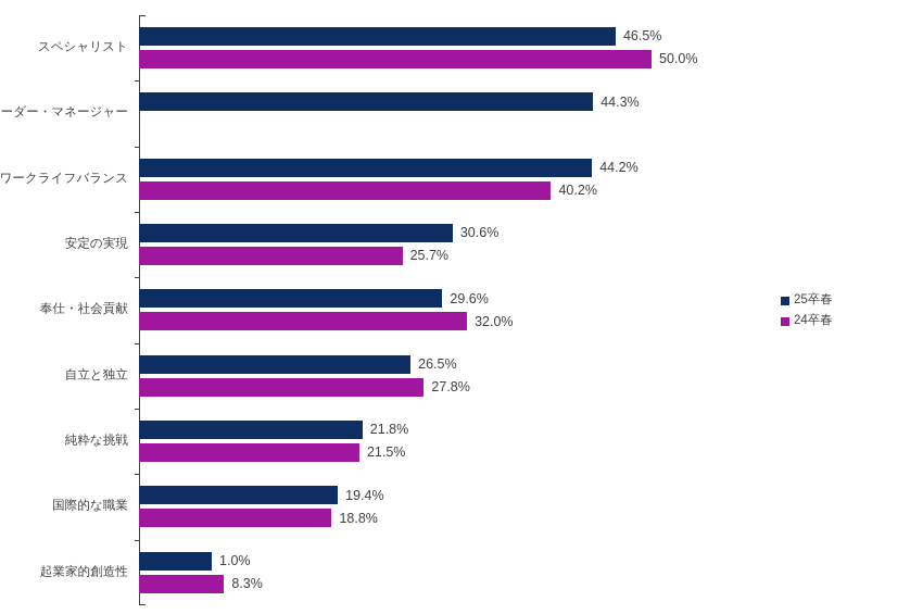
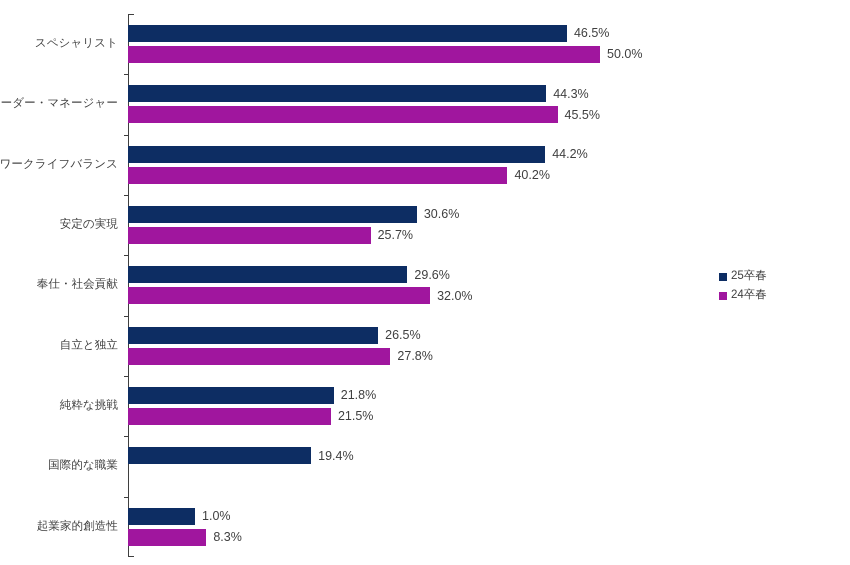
  スペシャリスト
  46.5%
  50.0%
  ーダー・マネージャー
  44.3%
+ 45.5%
  ワークライフバランス
  44.2%
  40.2%
  安定の実現
  30.6%
  25.7%
  奉仕・社会貢献
  29.6%
  32.0%
  自立と独立
  26.5%
  27.8%
  純粋な挑戦
  21.8%
  21.5%
  国際的な職業
  19.4%
- 18.8%
  起業家的創造性
  1.0%
  8.3%
  25卒春
  24卒春
